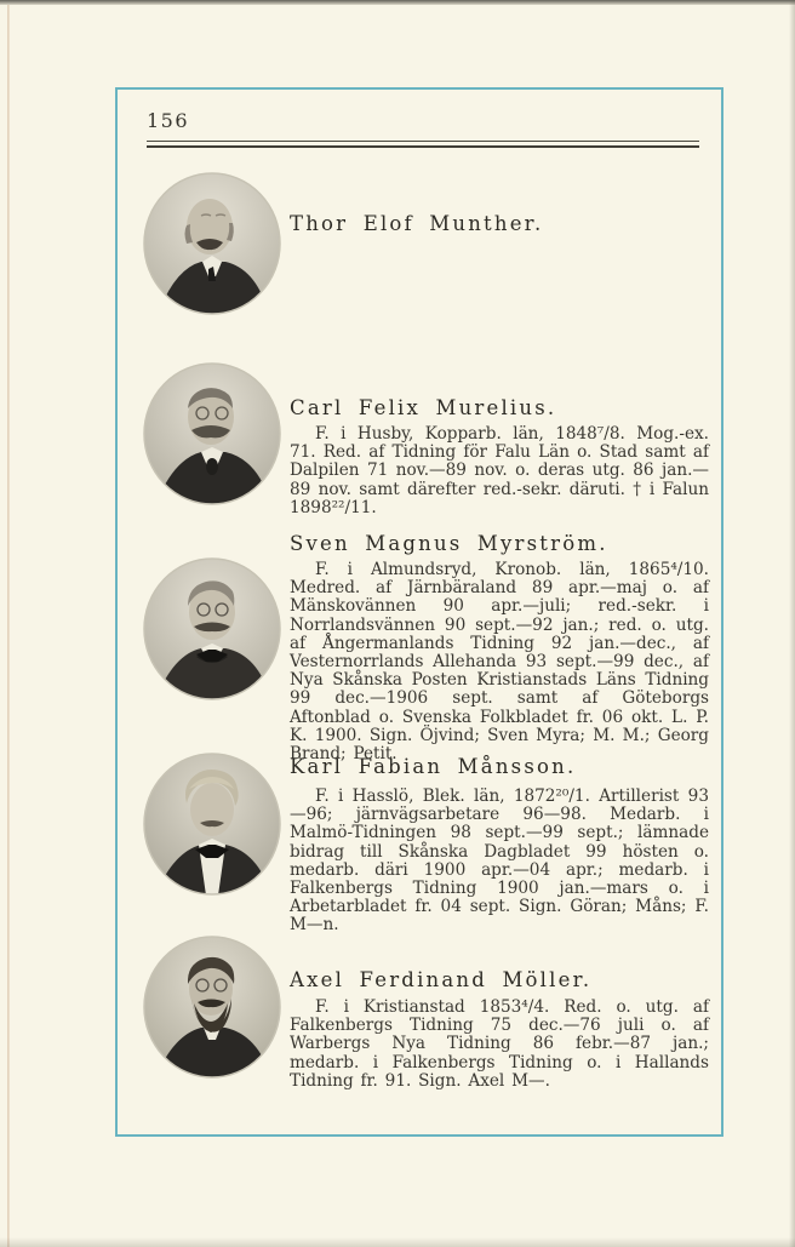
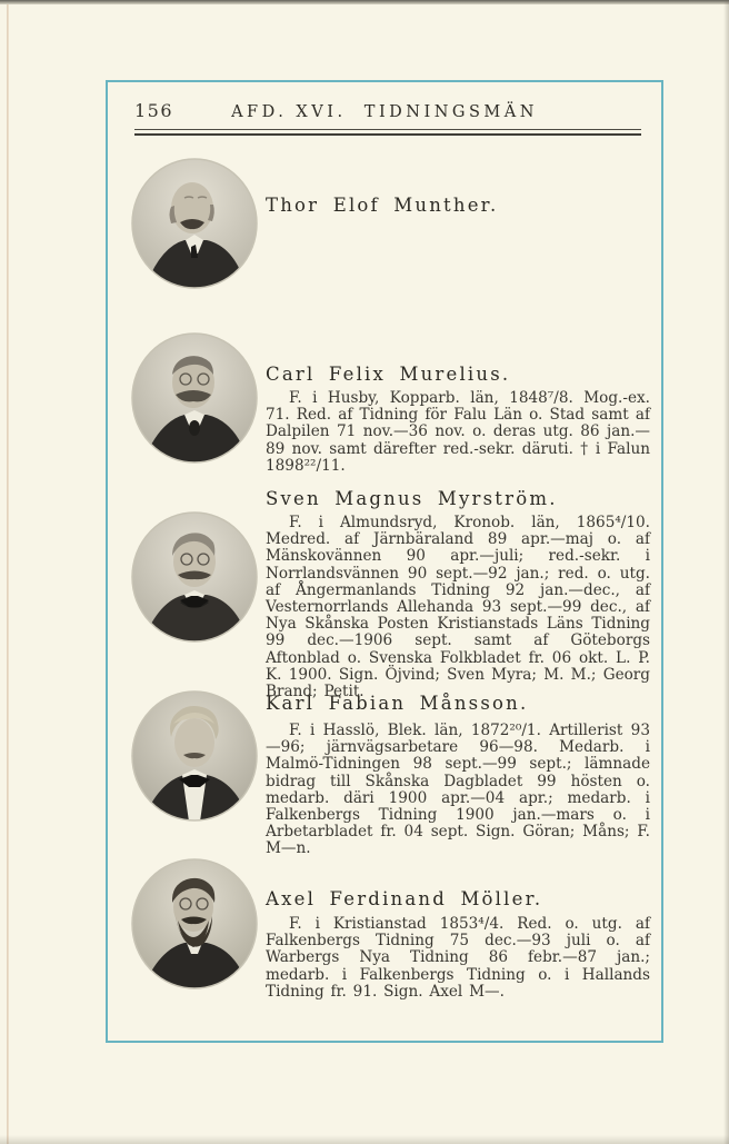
  156
+ AFD. XVI. TIDNINGSMÄN
  Thor Elof Munther.
  Carl Felix Murelius.
- F. i Husby, Kopparb. län, 1848⁷/8. Mog.-ex. 71. Red. af Tidning för Falu Län o. Stad samt af Dalpilen 71 nov.—89 nov. o. deras utg. 86 jan.—89 nov. samt därefter red.-sekr. däruti. † i Falun 1898²²/11.
+ F. i Husby, Kopparb. län, 1848⁷/8. Mog.-ex. 71. Red. af Tidning för Falu Län o. Stad samt af Dalpilen 71 nov.—36 nov. o. deras utg. 86 jan.—89 nov. samt därefter red.-sekr. däruti. † i Falun 1898²²/11.
  Sven Magnus Myrström.
  F. i Almundsryd, Kronob. län, 1865⁴/10. Medred. af Järnbäraland 89 apr.—maj o. af Mänskovännen 90 apr.—juli; red.-sekr. i Norrlandsvännen 90 sept.—92 jan.; red. o. utg. af Ångermanlands Tidning 92 jan.—dec., af Vesternorrlands Allehanda 93 sept.—99 dec., af Nya Skånska Posten Kristianstads Läns Tidning 99 dec.—1906 sept. samt af Göteborgs Aftonblad o. Svenska Folkbladet fr. 06 okt. L. P. K. 1900. Sign. Öjvind; Sven Myra; M. M.; Georg Brand; Petit.
  Karl Fabian Månsson.
  F. i Hasslö, Blek. län, 1872²⁰/1. Artillerist 93—96; järnvägsarbetare 96—98. Medarb. i Malmö-Tidningen 98 sept.—99 sept.; lämnade bidrag till Skånska Dagbladet 99 hösten o. medarb. däri 1900 apr.—04 apr.; medarb. i Falkenbergs Tidning 1900 jan.—mars o. i Arbetarbladet fr. 04 sept. Sign. Göran; Måns; F. M—n.
  Axel Ferdinand Möller.
- F. i Kristianstad 1853⁴/4. Red. o. utg. af Falkenbergs Tidning 75 dec.—76 juli o. af Warbergs Nya Tidning 86 febr.—87 jan.; medarb. i Falkenbergs Tidning o. i Hallands Tidning fr. 91. Sign. Axel M—.
+ F. i Kristianstad 1853⁴/4. Red. o. utg. af Falkenbergs Tidning 75 dec.—93 juli o. af Warbergs Nya Tidning 86 febr.—87 jan.; medarb. i Falkenbergs Tidning o. i Hallands Tidning fr. 91. Sign. Axel M—.
